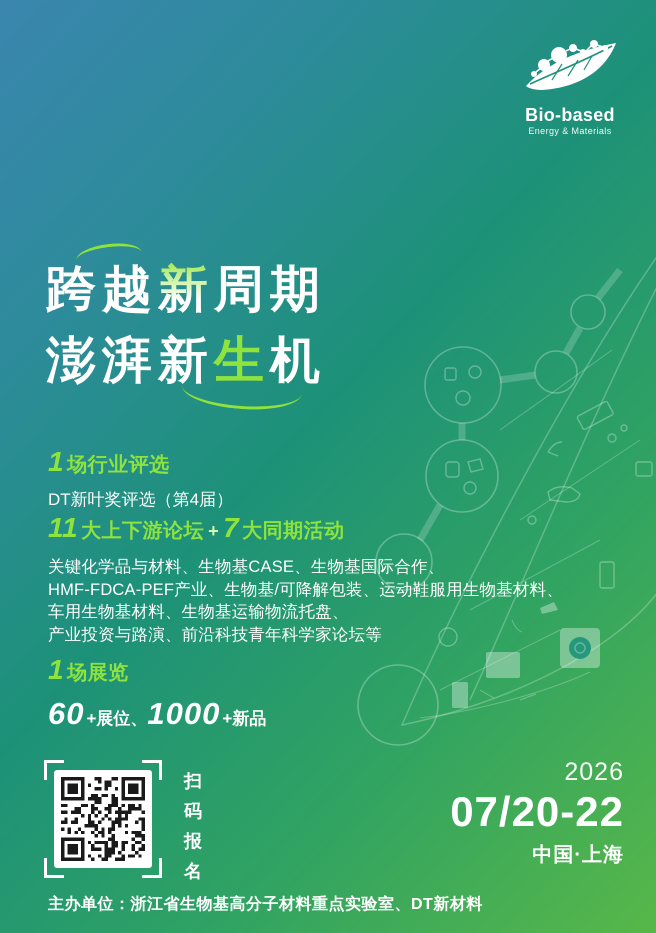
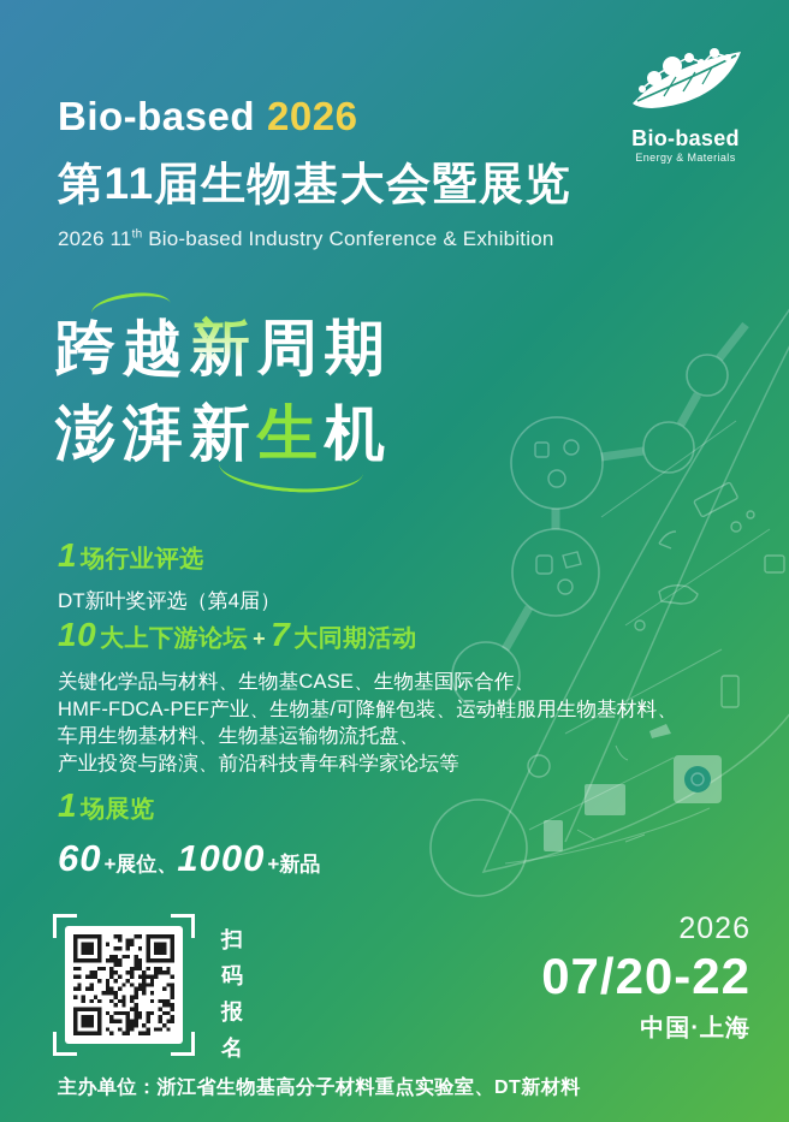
  Bio-based
  Energy & Materials
+ Bio-based 2026
+ 第11届生物基大会暨展览
+ 2026 11th Bio-based Industry Conference & Exhibition
  跨越新周期
  澎湃新生机
  1 场行业评选
  DT新叶奖评选（第4届）
- 11 大上下游论坛 + 7 大同期活动
+ 10 大上下游论坛 + 7 大同期活动
  关键化学品与材料、生物基CASE、生物基国际合作、
  HMF-FDCA-PEF产业、生物基/可降解包装、运动鞋服用生物基材料、
  车用生物基材料、生物基运输物流托盘、
  产业投资与路演、前沿科技青年科学家论坛等
  1 场展览
  60+展位、1000+新品
  扫
  码
  报
  名
  2026
  07/20-22
  中国·上海
  主办单位：浙江省生物基高分子材料重点实验室、DT新材料
